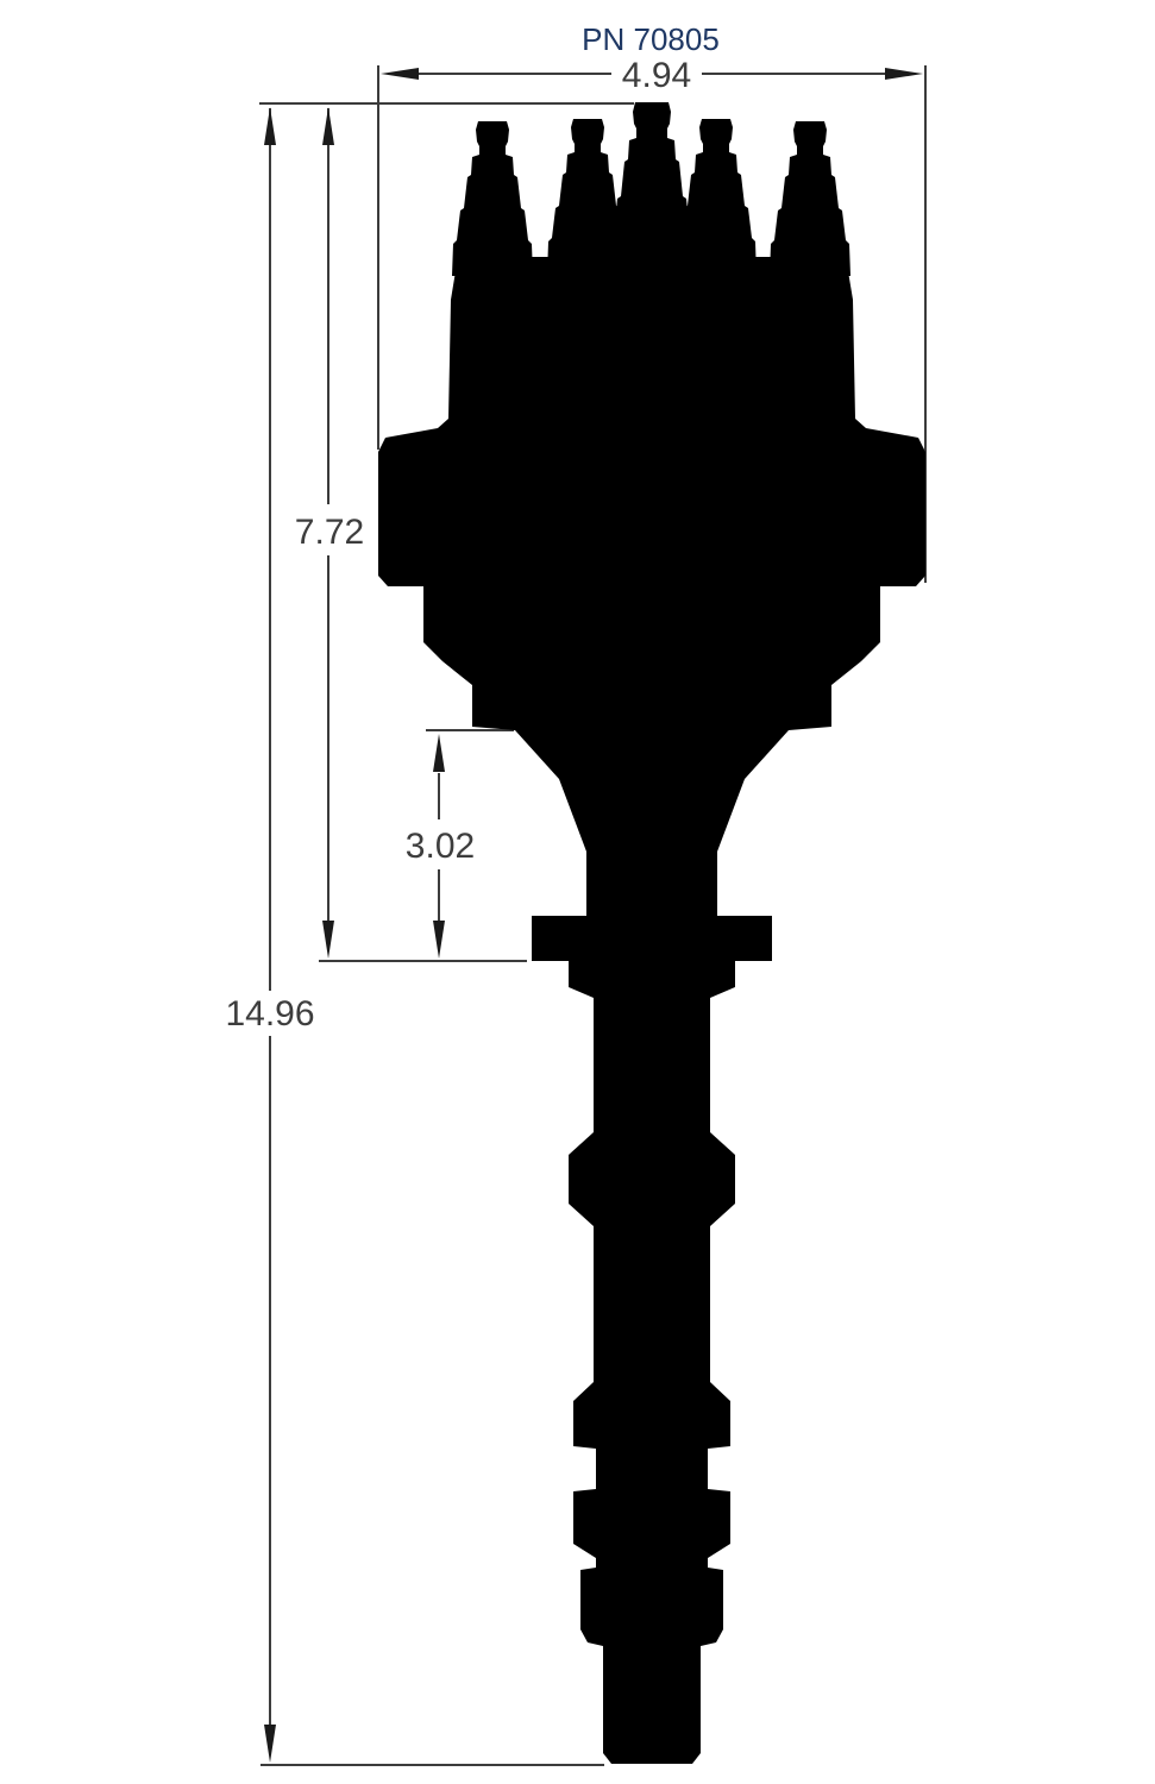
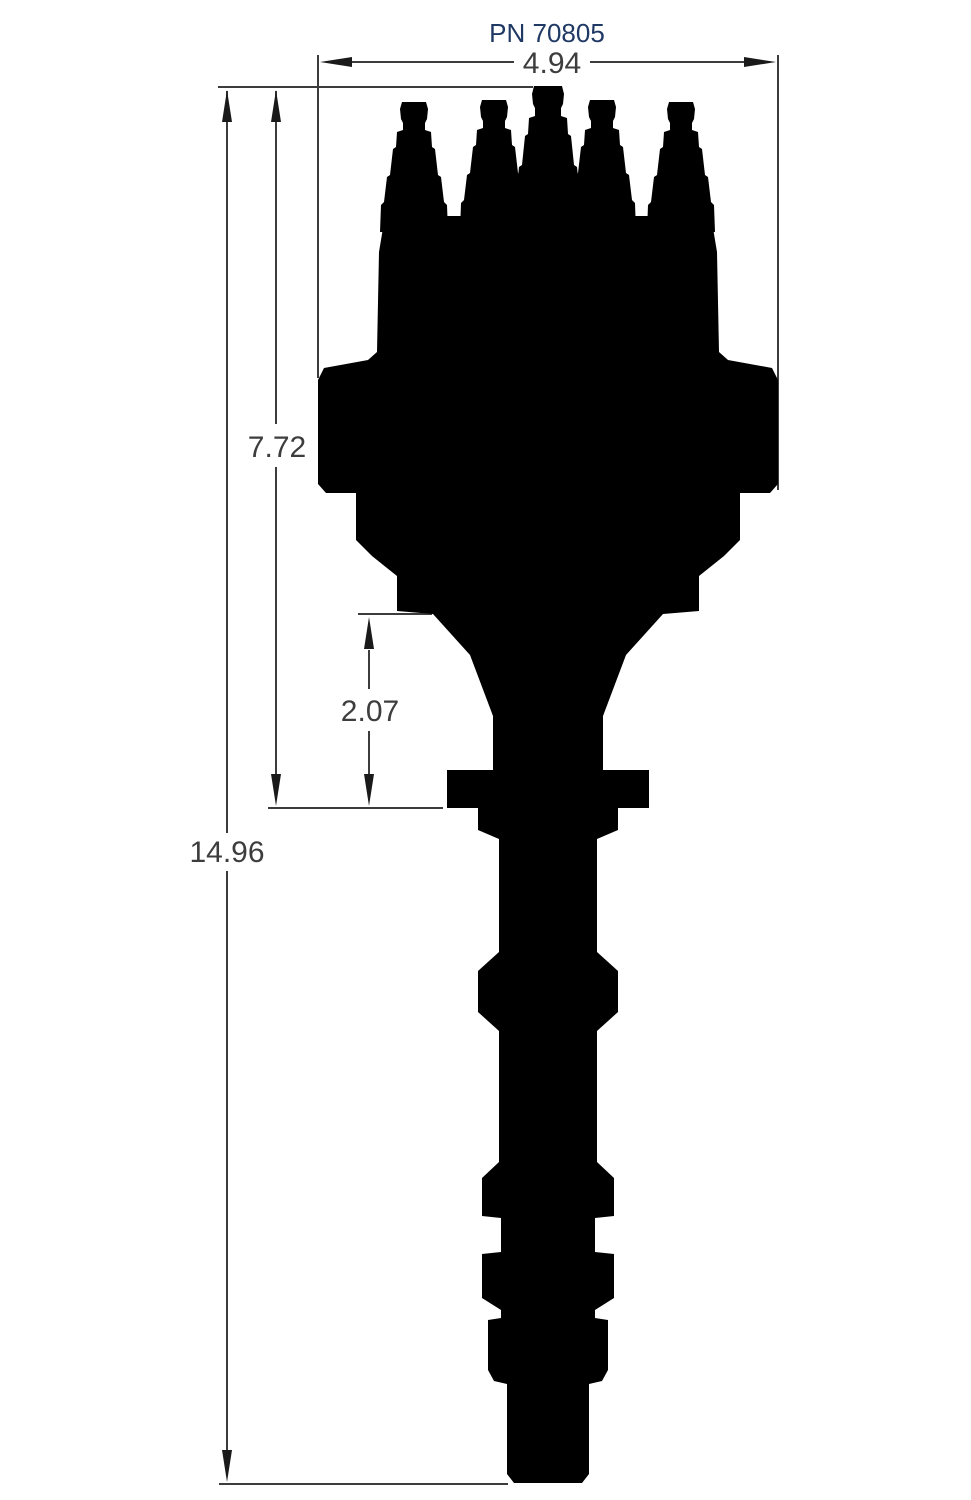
  PN 70805
  4.94
  7.72
- 3.02
+ 2.07
  14.96
